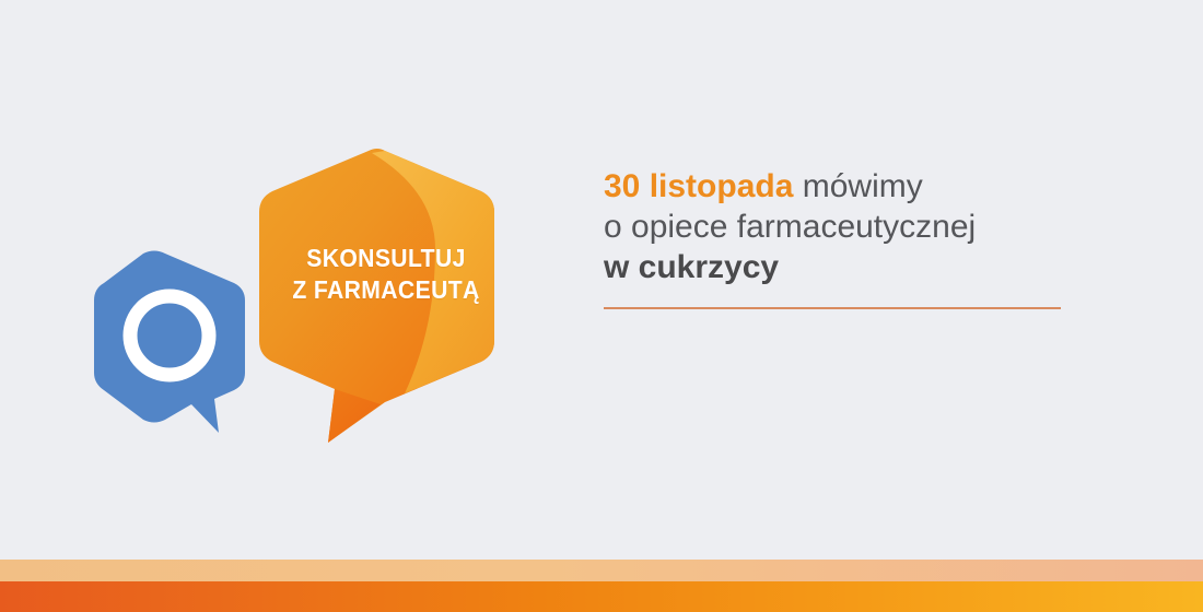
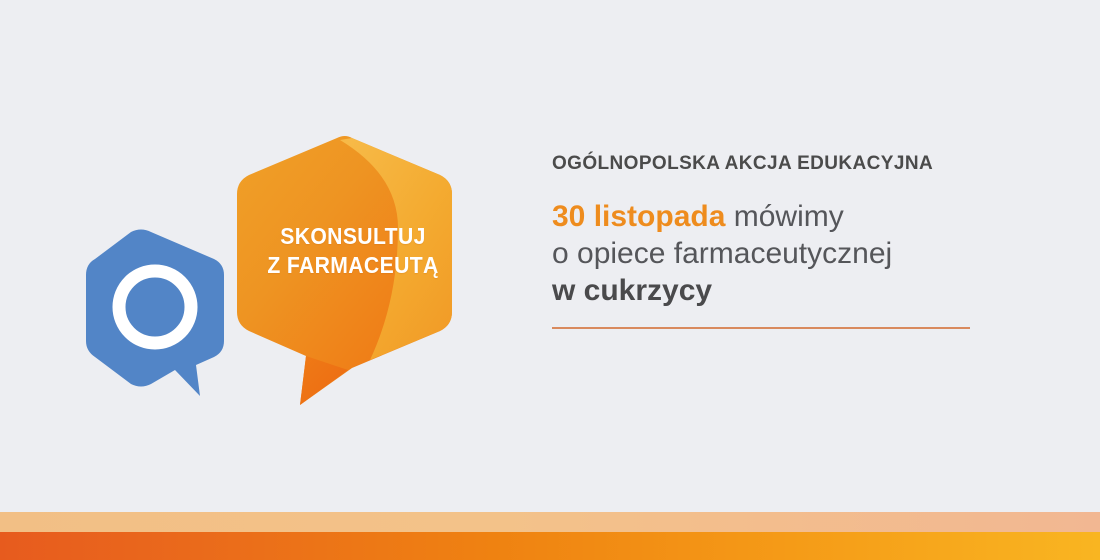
  SKONSULTUJ
  Z FARMACEUTĄ
+ OGÓLNOPOLSKA AKCJA EDUKACYJNA
  30 listopada mówimy
  o opiece farmaceutycznej
  w cukrzycy
